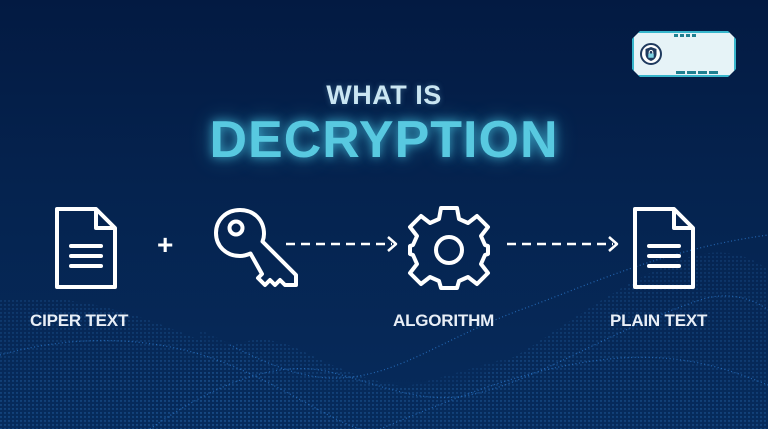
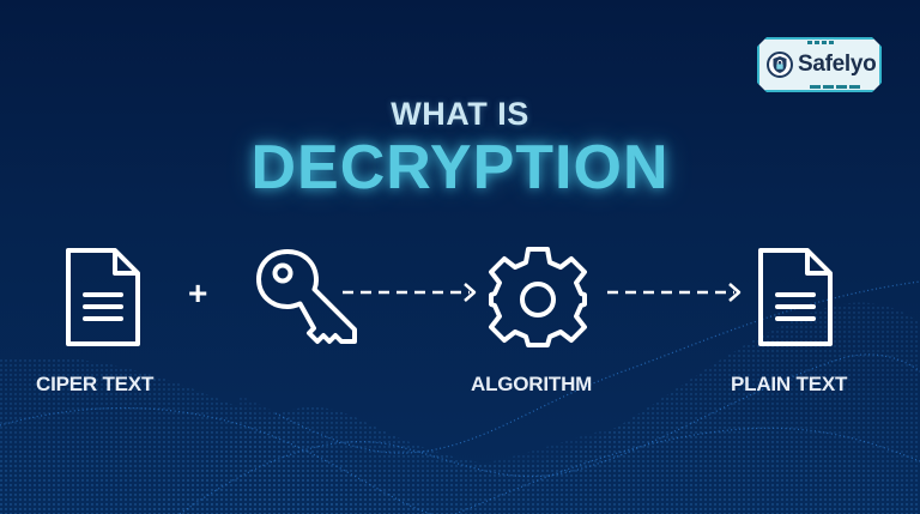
+ Safelyo
  WHAT IS
  DECRYPTION
  CIPER TEXT
  +
  ALGORITHM
  PLAIN TEXT
